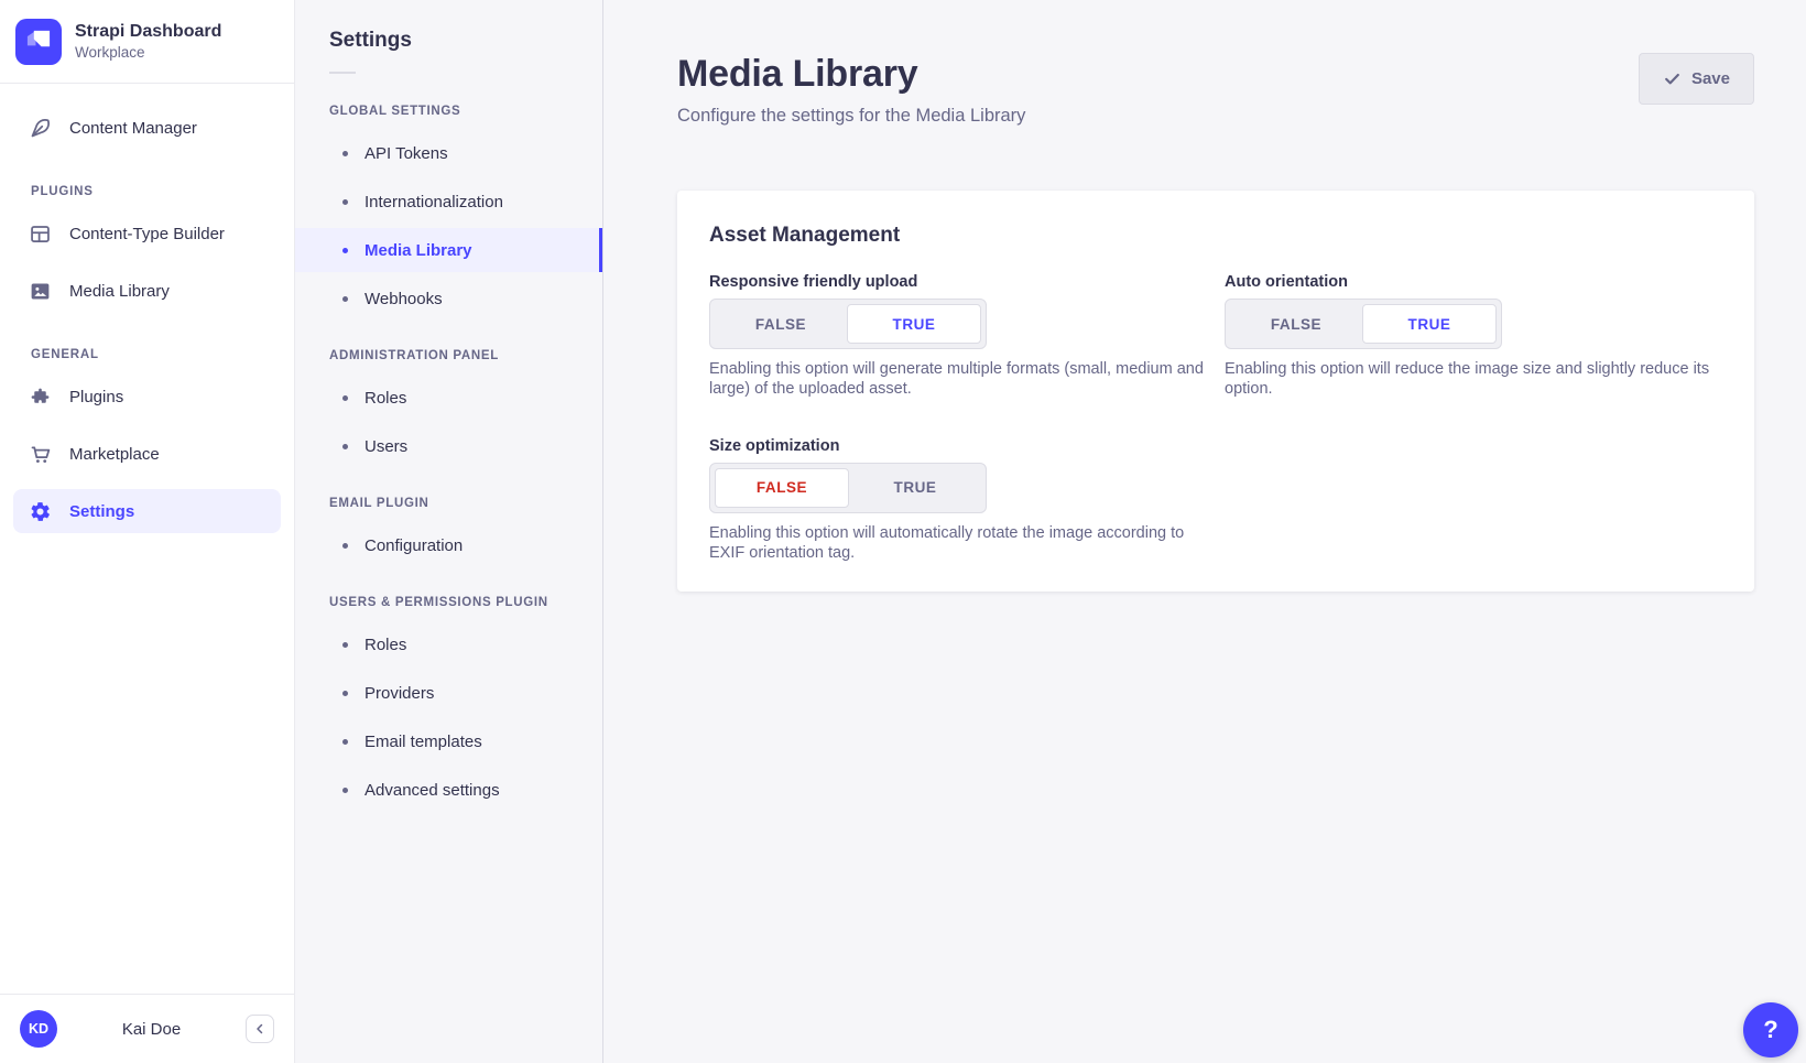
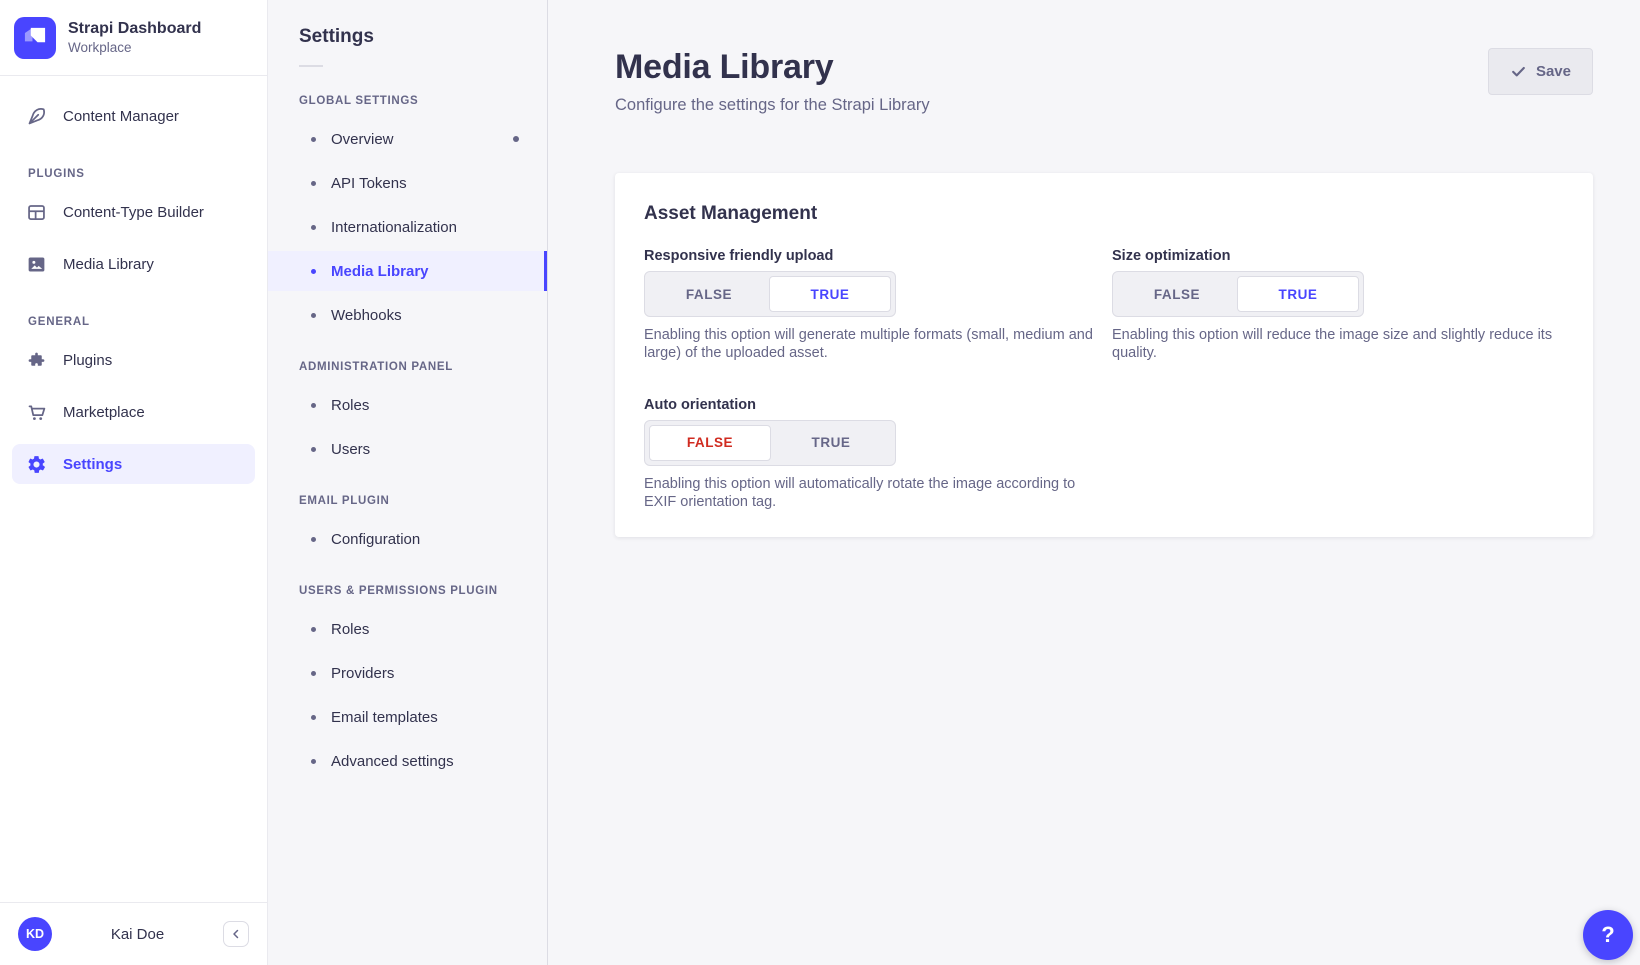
  Strapi Dashboard
  Workplace
  Content Manager
  PLUGINS
  Content-Type Builder
  Media Library
  GENERAL
  Plugins
  Marketplace
  Settings
  KD
  Kai Doe
  Settings
  GLOBAL SETTINGS
+ Overview
  API Tokens
  Internationalization
  Media Library
  Webhooks
  ADMINISTRATION PANEL
  Roles
  Users
  EMAIL PLUGIN
  Configuration
  USERS & PERMISSIONS PLUGIN
  Roles
  Providers
  Email templates
  Advanced settings
  Media Library
- Configure the settings for the Media Library
+ Configure the settings for the Strapi Library
  Save
  Asset Management
  Responsive friendly upload
  FALSE
  TRUE
  Enabling this option will generate multiple formats (small, medium and large) of the uploaded asset.
- Auto orientation
+ Size optimization
  FALSE
  TRUE
- Enabling this option will reduce the image size and slightly reduce its option.
+ Enabling this option will reduce the image size and slightly reduce its quality.
- Size optimization
+ Auto orientation
  FALSE
  TRUE
  Enabling this option will automatically rotate the image according to EXIF orientation tag.
  ?
